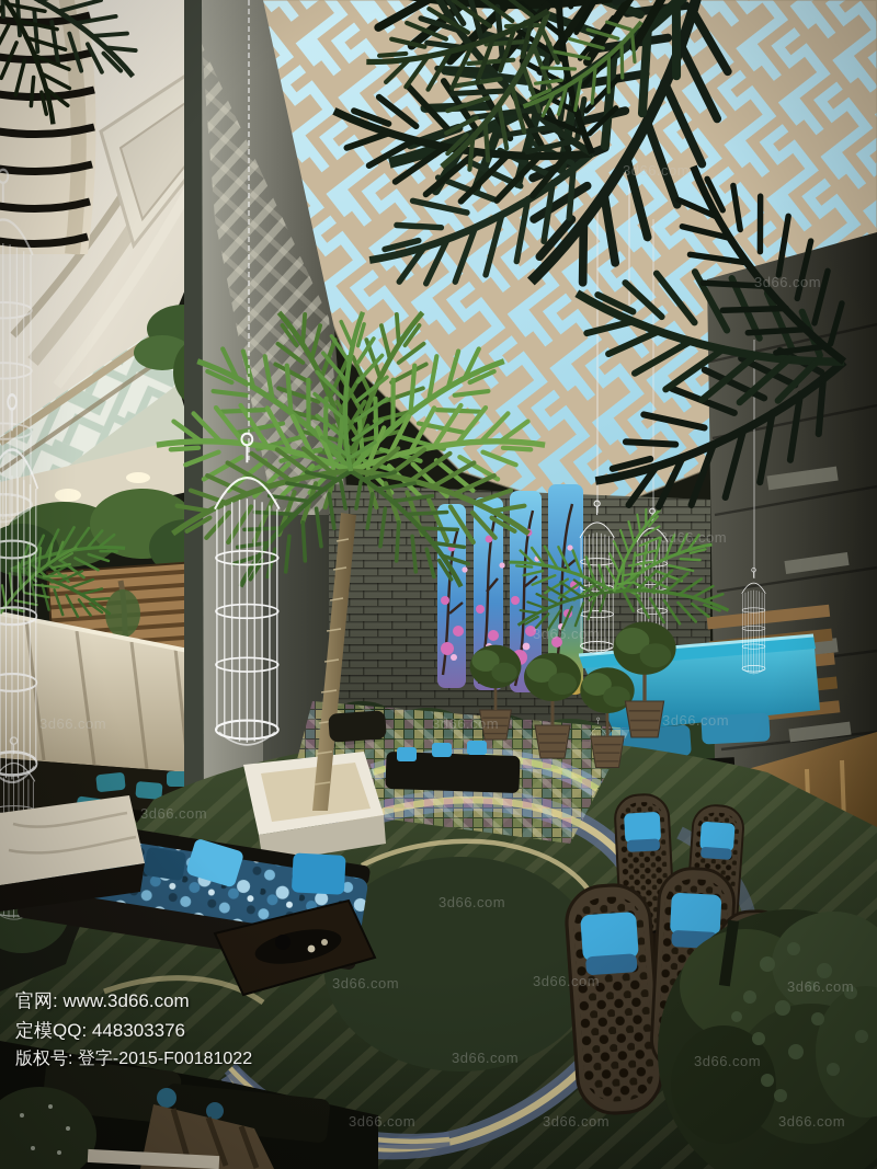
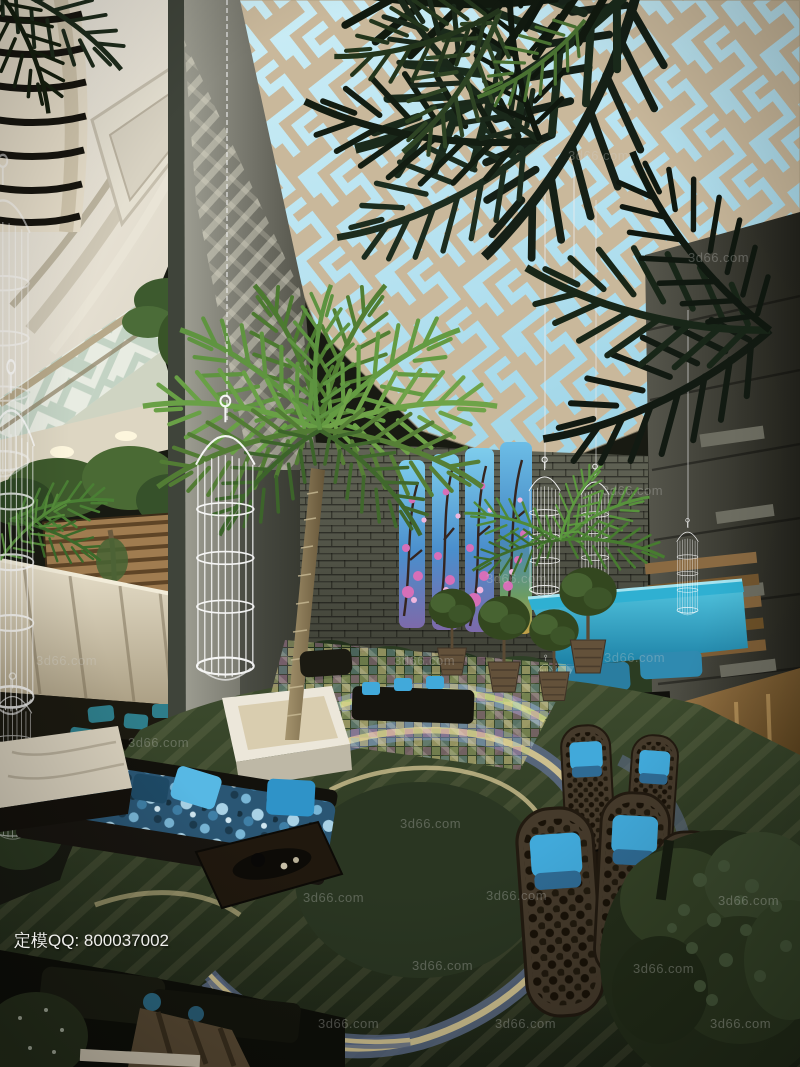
  3d66.com
  3d66.com
  3d66.com
  3d66.com
  3d66.com
  3d66.com
  3d66.com
  3d66.com
  3d66.com
  3d66.com
  3d66.com
  3d66.com
  3d66.com
  3d66.com
  3d66.com
  3d66.com
  3d66.com
- 官网: www.3d66.com
- 定模QQ: 448303376
+ 定模QQ: 800037002
- 版权号: 登字-2015-F00181022
